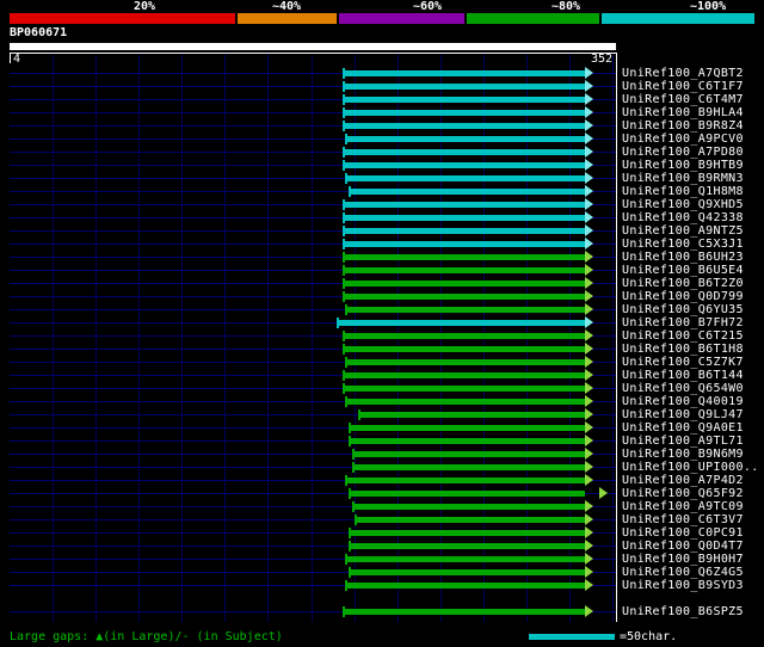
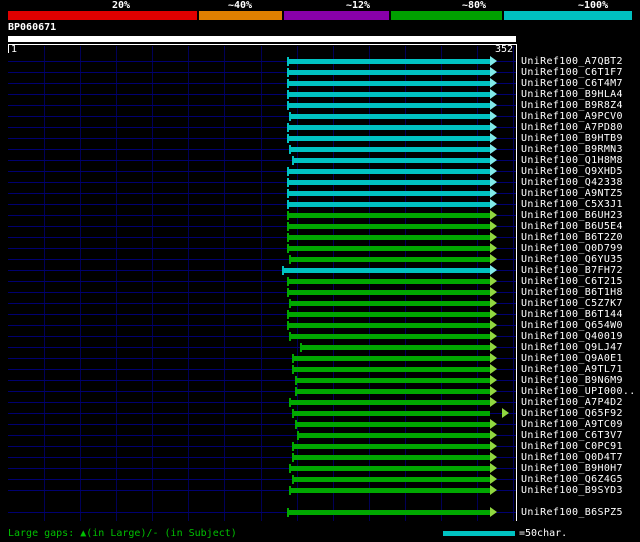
  20%
  ~40%
- ~60%
+ ~12%
  ~80%
  ~100%
  BP060671
- 4
+ 1
  352
  UniRef100_A7QBT2
  UniRef100_C6T1F7
  UniRef100_C6T4M7
  UniRef100_B9HLA4
  UniRef100_B9R8Z4
  UniRef100_A9PCV0
  UniRef100_A7PD80
  UniRef100_B9HTB9
  UniRef100_B9RMN3
  UniRef100_Q1H8M8
  UniRef100_Q9XHD5
  UniRef100_Q42338
  UniRef100_A9NTZ5
  UniRef100_C5X3J1
  UniRef100_B6UH23
  UniRef100_B6U5E4
  UniRef100_B6T2Z0
  UniRef100_Q0D799
  UniRef100_Q6YU35
  UniRef100_B7FH72
  UniRef100_C6T215
  UniRef100_B6T1H8
  UniRef100_C5Z7K7
  UniRef100_B6T144
  UniRef100_Q654W0
  UniRef100_Q40019
  UniRef100_Q9LJ47
  UniRef100_Q9A0E1
  UniRef100_A9TL71
  UniRef100_B9N6M9
  UniRef100_UPI000..
  UniRef100_A7P4D2
  UniRef100_Q65F92
  UniRef100_A9TC09
  UniRef100_C6T3V7
  UniRef100_C0PC91
  UniRef100_Q0D4T7
  UniRef100_B9H0H7
  UniRef100_Q6Z4G5
  UniRef100_B9SYD3
  UniRef100_B6SPZ5
  Large gaps: ▲(in Large)/- (in Subject)
  =50char.
